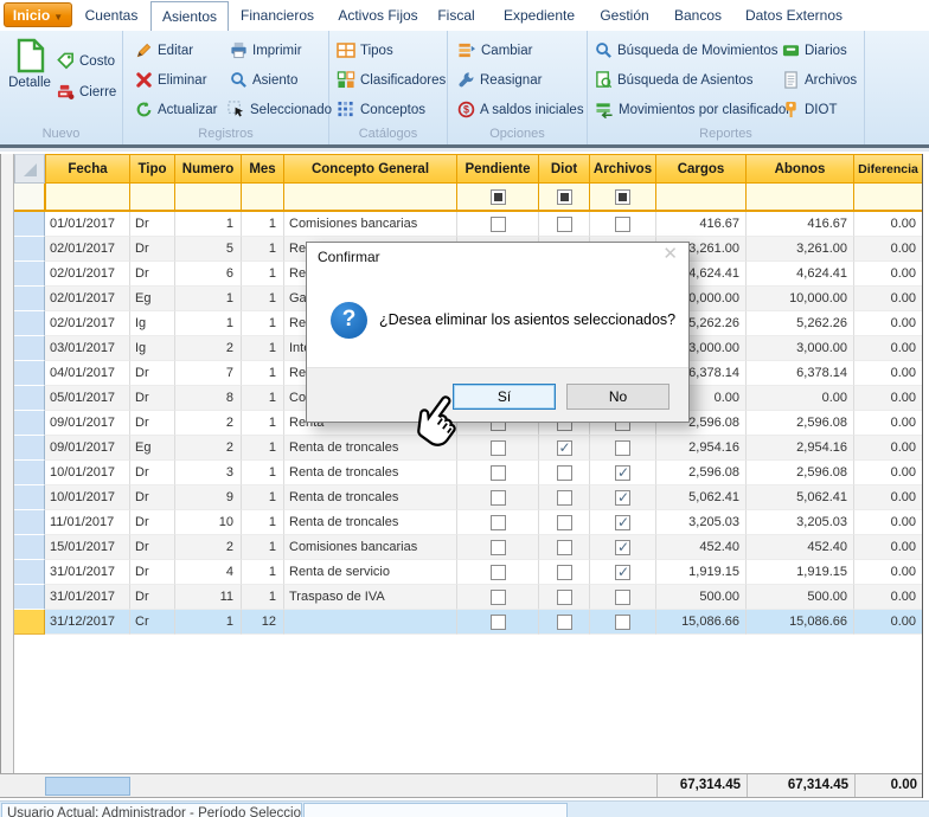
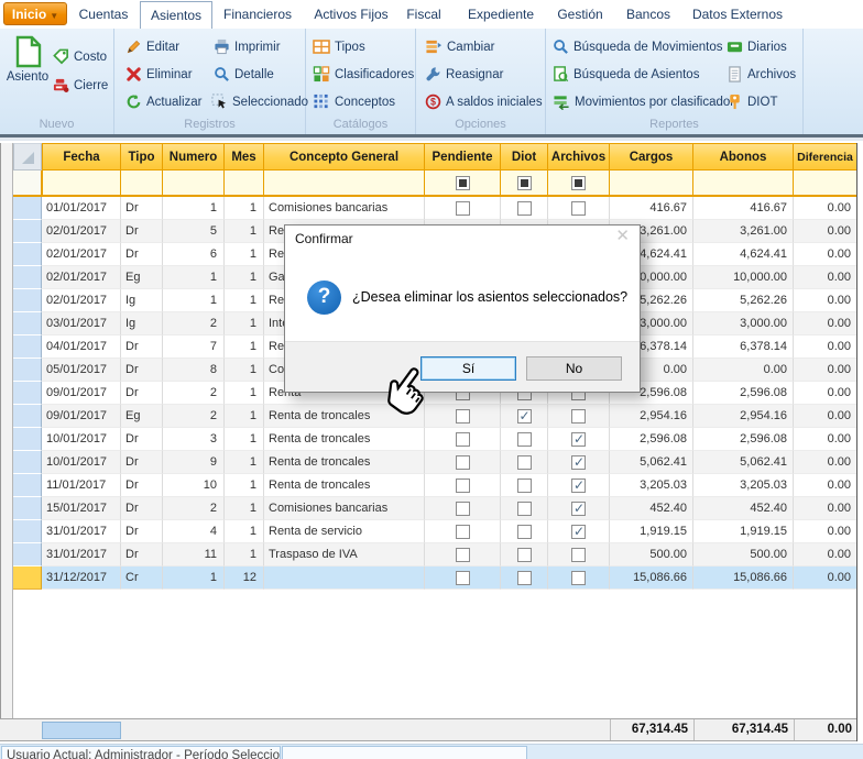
  Inicio ▼
  Cuentas
  Asientos
  Financieros
  Activos Fijos
  Fiscal
  Expediente
  Gestión
  Bancos
  Datos Externos
- Detalle
+ Asiento
  Costo
  Cierre
  Nuevo
  Editar
  Eliminar
  Actualizar
  Imprimir
- Asiento
+ Detalle
  Seleccionado
  Registros
  Tipos
  Clasificadores
  Conceptos
  Catálogos
  Cambiar
  Reasignar
  $
  A saldos iniciales
  Opciones
  Búsqueda de Movimientos
  Búsqueda de Asientos
  Movimientos por clasificado
  Diarios
  Archivos
  DIOT
  Reportes
  Fecha
  Tipo
  Numero
  Mes
  Concepto General
  Pendiente
  Diot
  Archivos
  Cargos
  Abonos
  Diferencia
  01/01/2017
  Dr
  1
  1
  Comisiones bancarias
  416.67
  416.67
  0.00
  02/01/2017
  Dr
  5
  1
  3,261.00
  3,261.00
  0.00
  02/01/2017
  Dr
  6
  1
  4,624.41
  4,624.41
  0.00
  02/01/2017
  Eg
  1
  1
  0,000.00
  10,000.00
  0.00
  02/01/2017
  Ig
  1
  1
  5,262.26
  5,262.26
  0.00
  03/01/2017
  Ig
  2
  1
  3,000.00
  3,000.00
  0.00
  04/01/2017
  Dr
  7
  1
  6,378.14
  6,378.14
  0.00
  05/01/2017
  Dr
  8
  1
  0.00
  0.00
  0.00
  09/01/2017
  Dr
  2
  1
  Renta
  2,596.08
  2,596.08
  0.00
  09/01/2017
  Eg
  2
  1
  Renta de troncales
  2,954.16
  2,954.16
  0.00
  10/01/2017
  Dr
  3
  1
  Renta de troncales
  2,596.08
  2,596.08
  0.00
  10/01/2017
  Dr
  9
  1
  Renta de troncales
  5,062.41
  5,062.41
  0.00
  11/01/2017
  Dr
  10
  1
  Renta de troncales
  3,205.03
  3,205.03
  0.00
  15/01/2017
  Dr
  2
  1
  Comisiones bancarias
  452.40
  452.40
  0.00
  31/01/2017
  Dr
  4
  1
  Renta de servicio
  1,919.15
  1,919.15
  0.00
  31/01/2017
  Dr
  11
  1
  Traspaso de IVA
  500.00
  500.00
  0.00
  31/12/2017
  Cr
  1
  12
  15,086.66
  15,086.66
  0.00
  67,314.45
  67,314.45
  0.00
  Usuario Actual: Administrador - Período Seleccio
  Confirmar
  ✕
  ?
  ¿Desea eliminar los asientos seleccionados?
  Sí
  No
